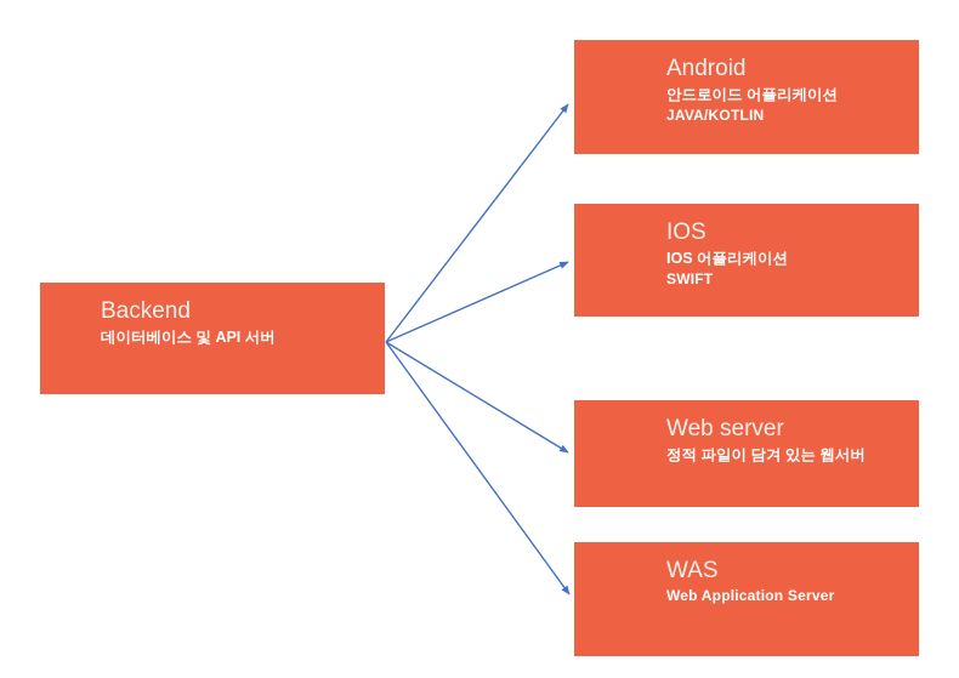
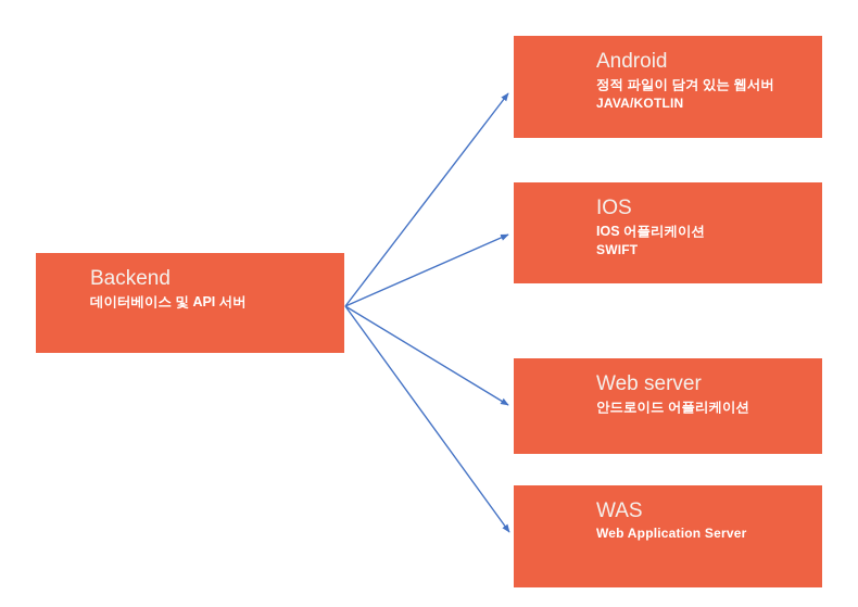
  Backend
  데이터베이스 및 API 서버
  Android
- 안드로이드 어플리케이션
+ 정적 파일이 담겨 있는 웹서버
  JAVA/KOTLIN
  IOS
  IOS 어플리케이션
  SWIFT
  Web server
- 정적 파일이 담겨 있는 웹서버
+ 안드로이드 어플리케이션
  WAS
  Web Application Server
